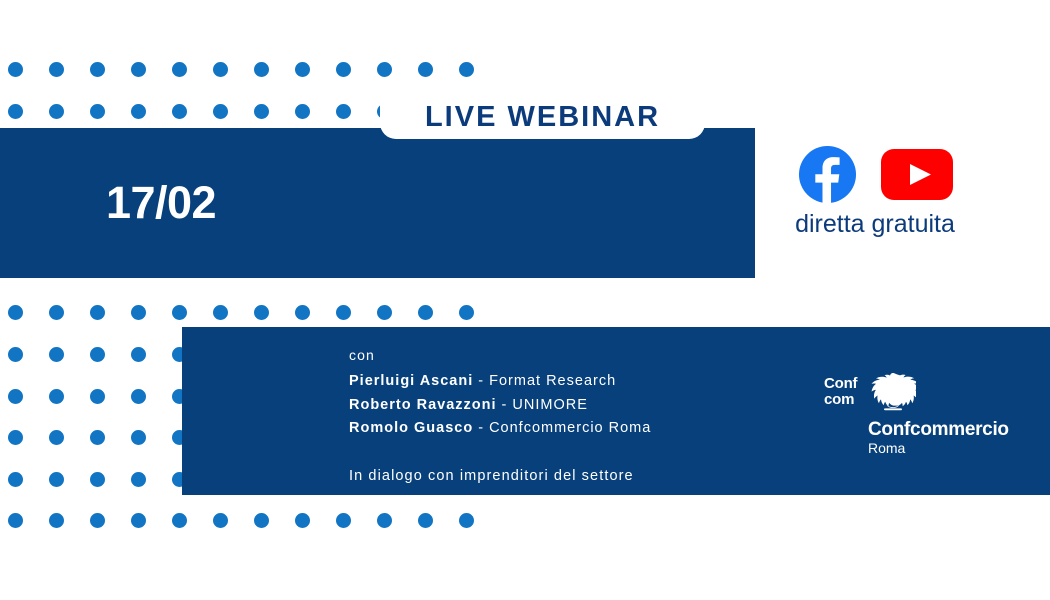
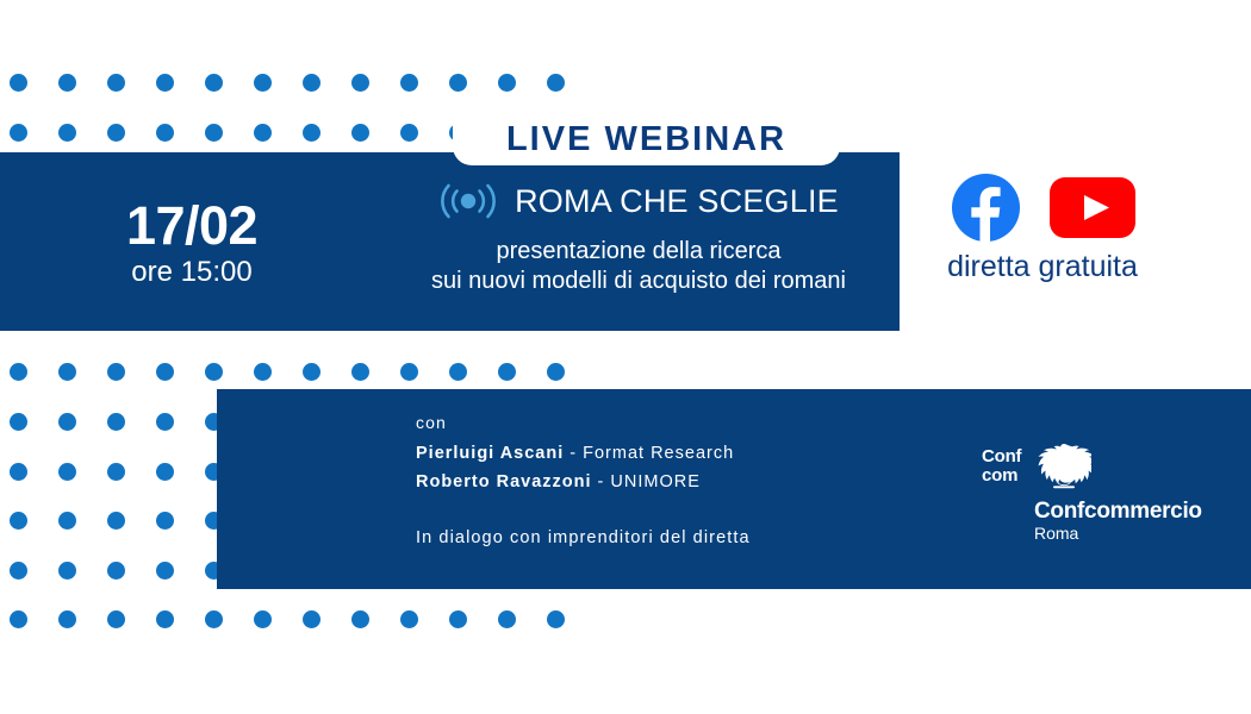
  LIVE WEBINAR
  17/02
+ ore 15:00
+ ROMA CHE SCEGLIE
+ presentazione della ricerca
+ sui nuovi modelli di acquisto dei romani
  diretta gratuita
  con
  Pierluigi Ascani - Format Research
  Roberto Ravazzoni - UNIMORE
- Romolo Guasco - Confcommercio Roma
- In dialogo con imprenditori del settore
+ In dialogo con imprenditori del diretta
  Conf
  com
  Confcommercio
  Roma
